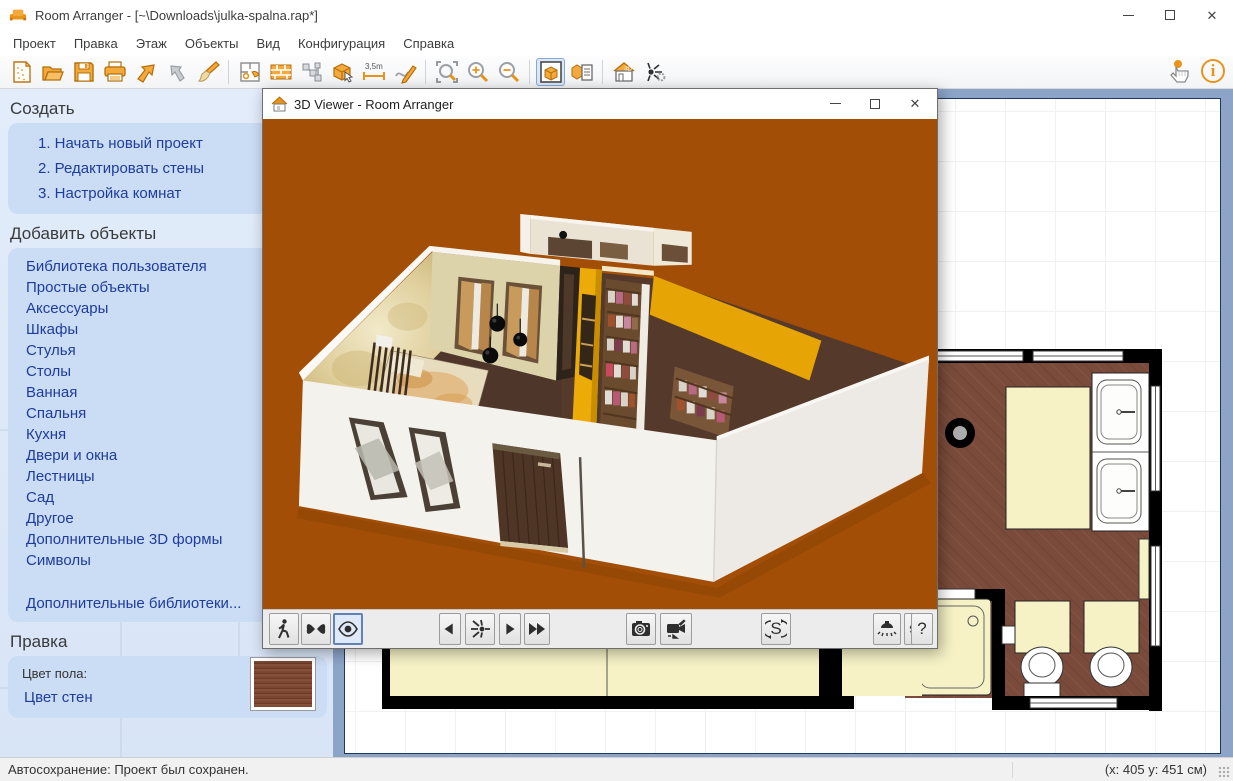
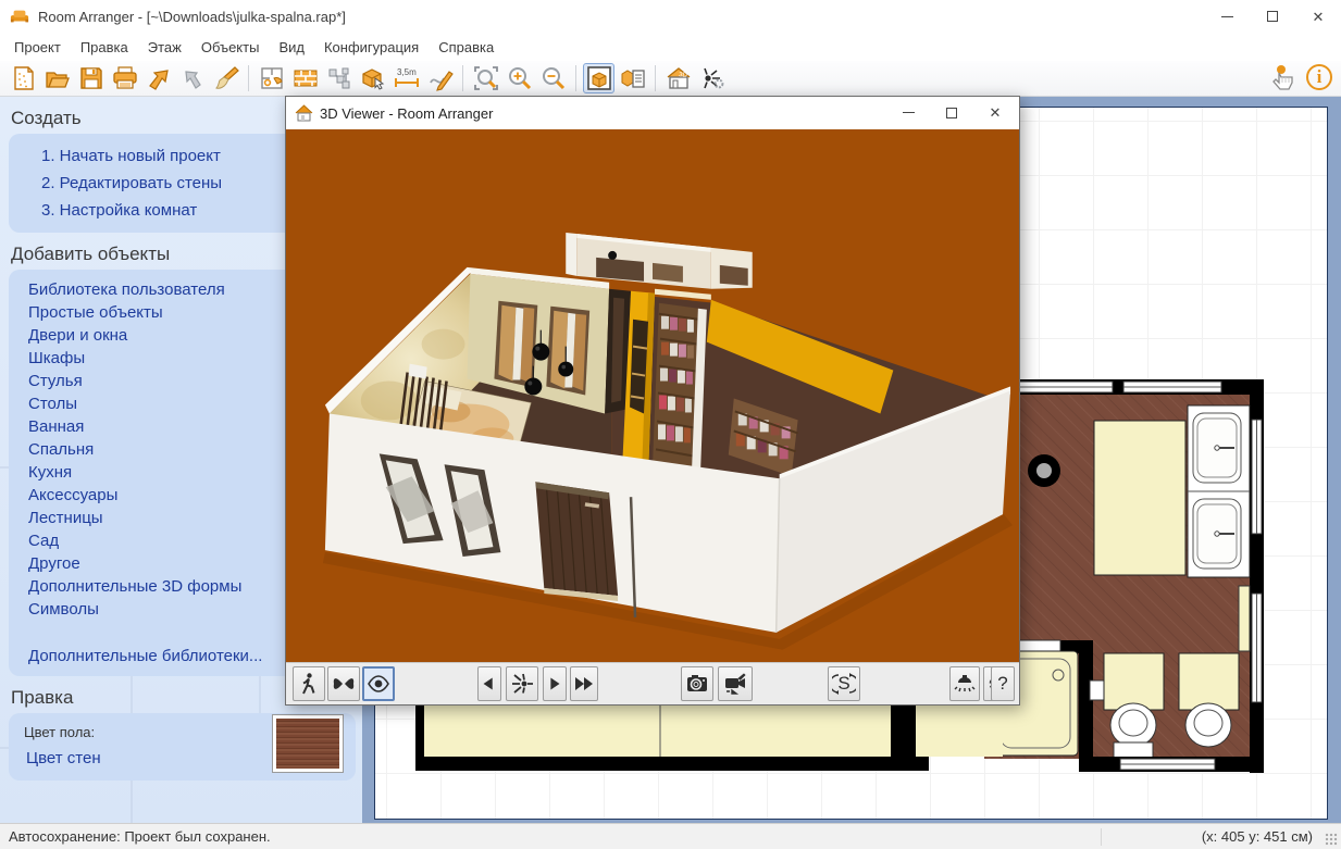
  Room Arranger - [~\Downloads\julka-spalna.rap*]
  ✕
  Проект
  Правка
  Этаж
  Объекты
  Вид
  Конфигурация
  Справка
  3,5m
  i
  Создать
  1. Начать новый проект
  2. Редактировать стены
  3. Настройка комнат
  Добавить объекты
  Библиотека пользователя
  Простые объекты
- Аксессуары
+ Двери и окна
  Шкафы
  Стулья
  Столы
  Ванная
  Спальня
  Кухня
- Двери и окна
+ Аксессуары
  Лестницы
  Сад
  Другое
  Дополнительные 3D формы
  Символы
  Дополнительные библиотеки...
  Правка
  Цвет пола:
  Цвет стен
  3D Viewer - Room Arranger
  ✕
  S
  ?
  Автосохранение: Проект был сохранен.
  (x: 405 y: 451 см)
